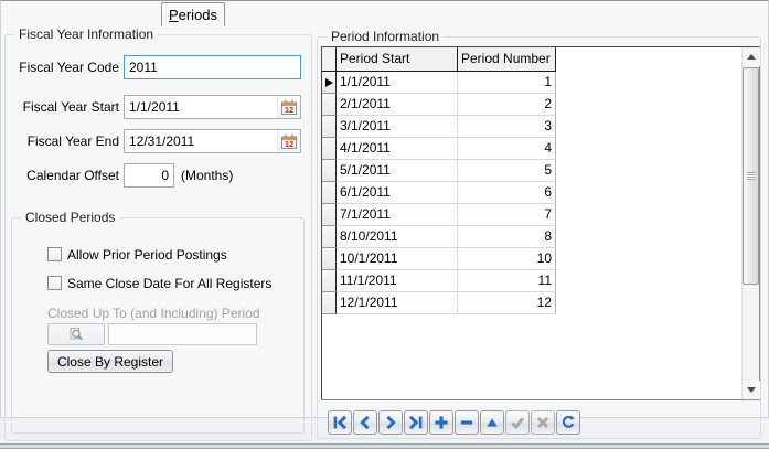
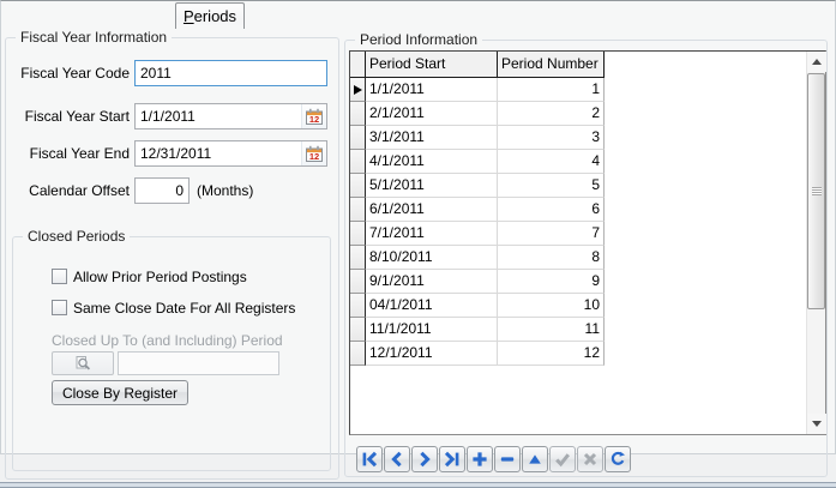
  Periods
  Fiscal Year Information
  Fiscal Year Code
  2011
  Fiscal Year Start
  1/1/2011
  12
  Fiscal Year End
  12/31/2011
  12
  Calendar Offset
  0
  (Months)
  Closed Periods
  Allow Prior Period Postings
  Same Close Date For All Registers
  Closed Up To (and Including) Period
  Close By Register
  Period Information
  Period Start
  Period Number
  1/1/2011
  1
  2/1/2011
  2
  3/1/2011
  3
  4/1/2011
  4
  5/1/2011
  5
  6/1/2011
  6
  7/1/2011
  7
  8/10/2011
  8
+ 9/1/2011
+ 9
- 10/1/2011
+ 04/1/2011
  10
  11/1/2011
  11
  12/1/2011
  12
